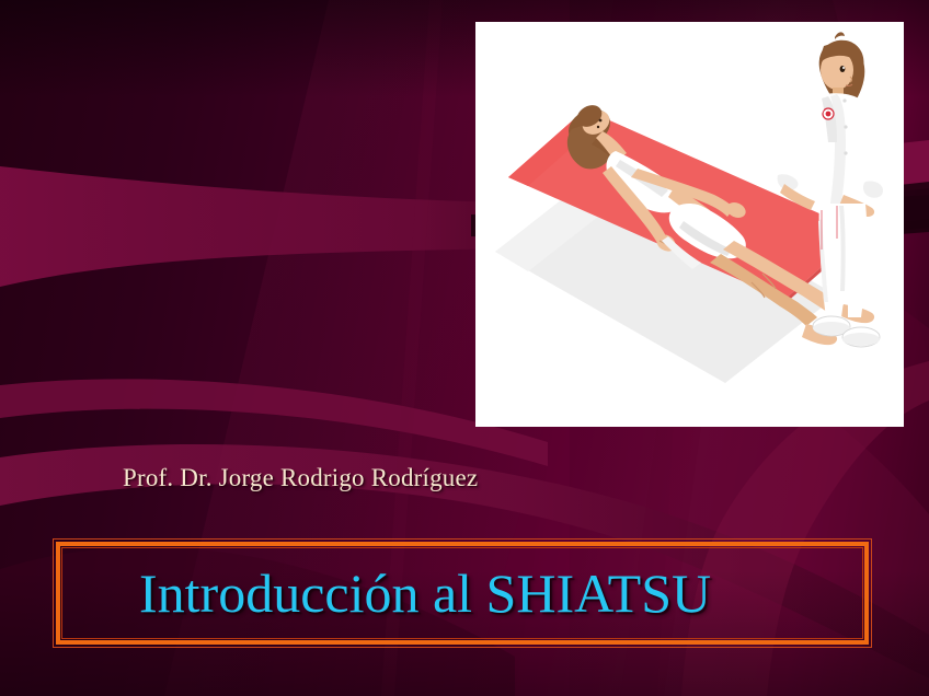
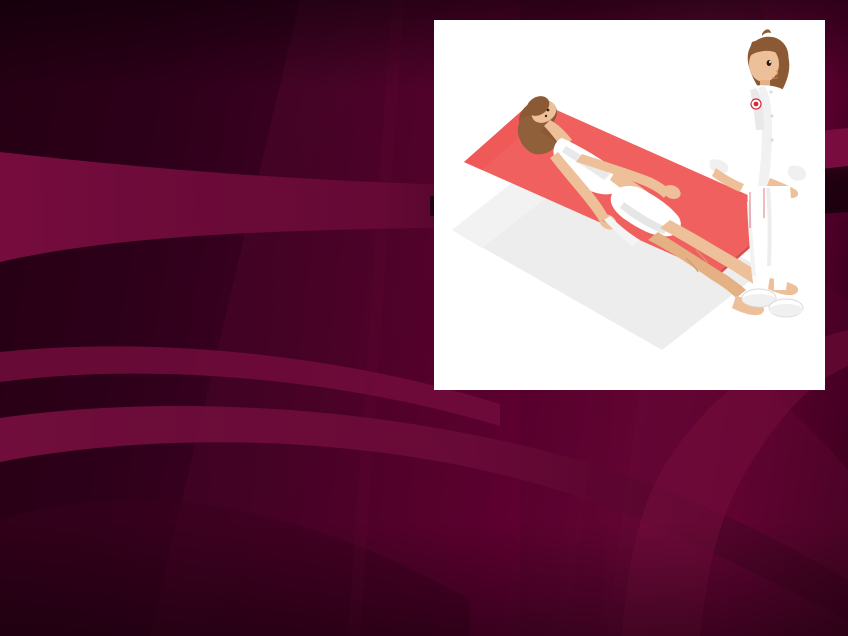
- Prof. Dr. Jorge Rodrigo Rodríguez
- Introducción al SHIATSU
